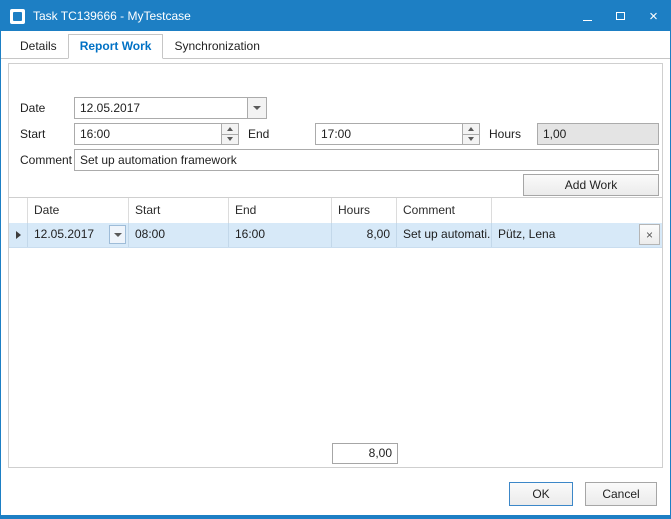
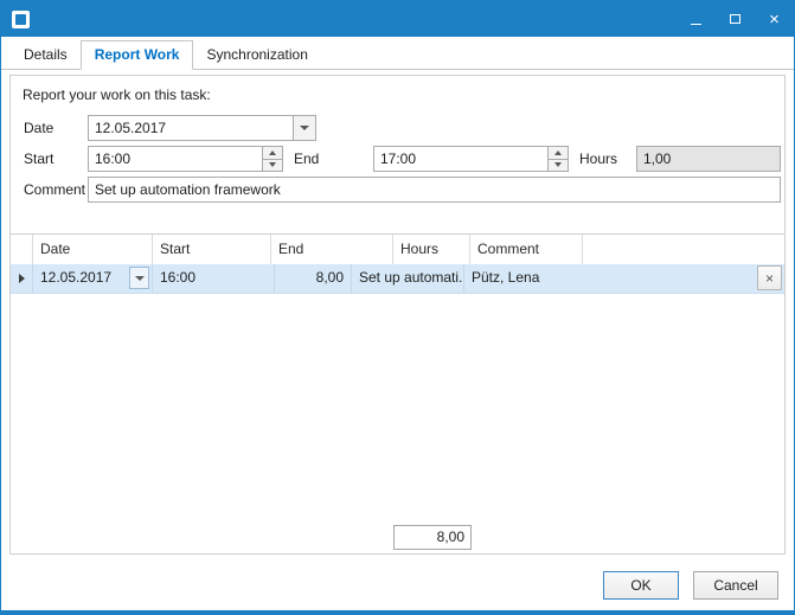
- Task TC139666 - MyTestcase
  ×
  Details
  Report Work
  Synchronization
+ Report your work on this task:
  Date
  12.05.2017
  Start
  16:00
  End
  17:00
  Hours
  1,00
  Comment
  Set up automation framework
- Add Work
  Date
  Start
  End
  Hours
  Comment
  12.05.2017
- 08:00
  16:00
  8,00
  Set up automati.
  Pütz, Lena
  ×
  8,00
  OK
  Cancel
